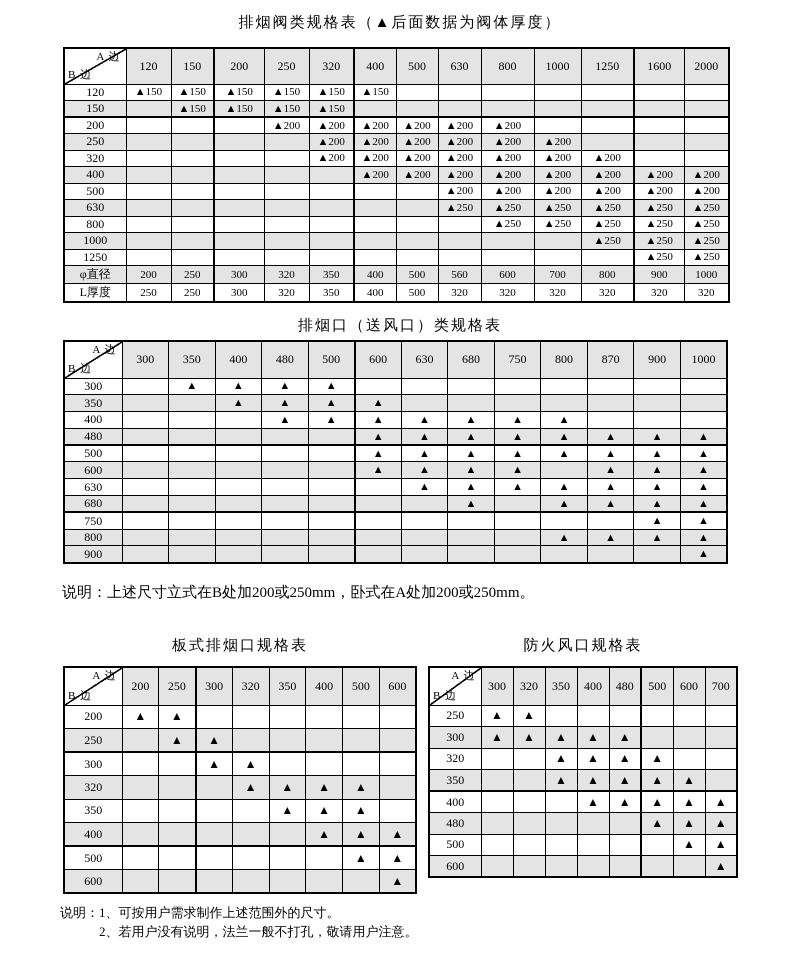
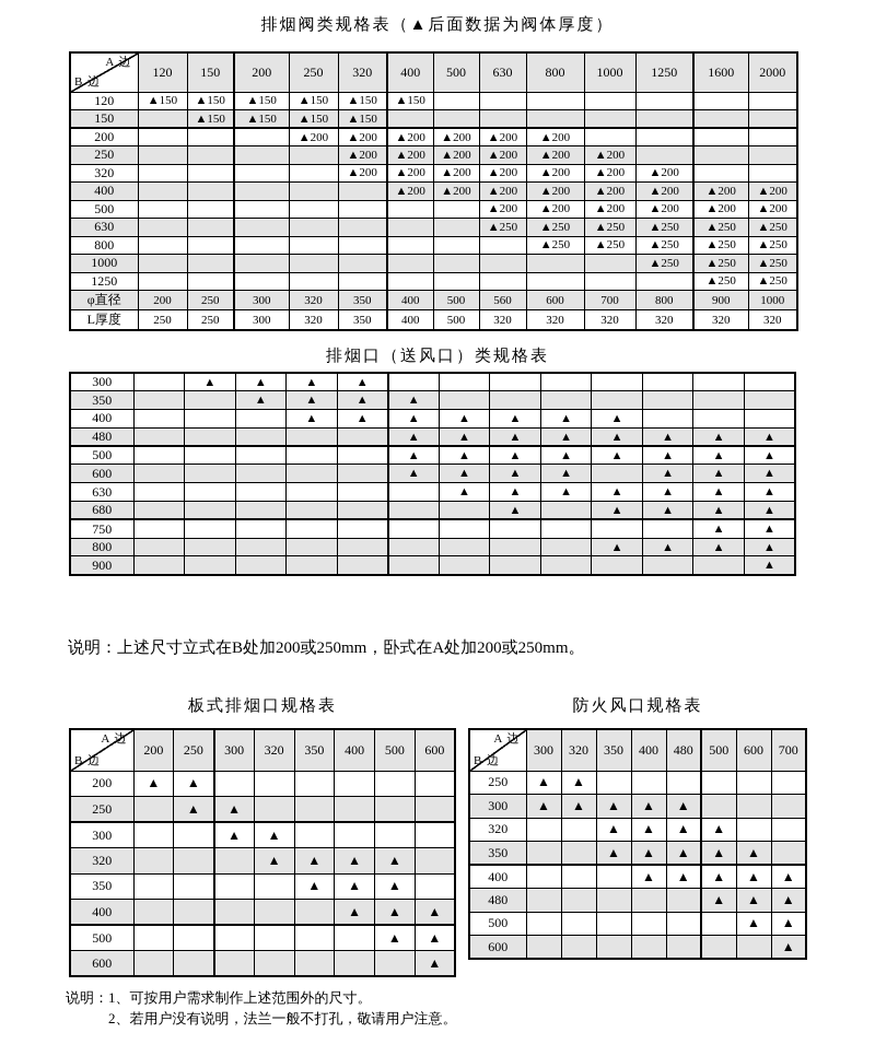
  排烟阀类规格表（▲后面数据为阀体厚度）
  A 边B 边	120	150	200	250	320	400	500	630	800	1000	1250	1600	2000
  120	▲150	▲150	▲150	▲150	▲150	▲150
  150		▲150	▲150	▲150	▲150
  200				▲200	▲200	▲200	▲200	▲200	▲200
  250					▲200	▲200	▲200	▲200	▲200	▲200
  320					▲200	▲200	▲200	▲200	▲200	▲200	▲200
  400						▲200	▲200	▲200	▲200	▲200	▲200	▲200	▲200
  500								▲200	▲200	▲200	▲200	▲200	▲200
  630								▲250	▲250	▲250	▲250	▲250	▲250
  800									▲250	▲250	▲250	▲250	▲250
  1000											▲250	▲250	▲250
  1250												▲250	▲250
  φ直径	200	250	300	320	350	400	500	560	600	700	800	900	1000
  L厚度	250	250	300	320	350	400	500	320	320	320	320	320	320
  排烟口（送风口）类规格表
- A 边B 边	300	350	400	480	500	600	630	680	750	800	870	900	1000
  300		▲	▲	▲	▲
  350			▲	▲	▲	▲
  400				▲	▲	▲	▲	▲	▲	▲
  480						▲	▲	▲	▲	▲	▲	▲	▲
  500						▲	▲	▲	▲	▲	▲	▲	▲
  600						▲	▲	▲	▲		▲	▲	▲
  630							▲	▲	▲	▲	▲	▲	▲
  680								▲		▲	▲	▲	▲
  750												▲	▲
  800										▲	▲	▲	▲
  900													▲
  说明：上述尺寸立式在B处加200或250mm，卧式在A处加200或250mm。
  板式排烟口规格表
  防火风口规格表
  A 边B 边	200	250	300	320	350	400	500	600
  200	▲	▲
  250		▲	▲
  300			▲	▲
  320				▲	▲	▲	▲
  350					▲	▲	▲
  400						▲	▲	▲
  500							▲	▲
  600								▲
  A 边B 边	300	320	350	400	480	500	600	700
  250	▲	▲
  300	▲	▲	▲	▲	▲
  320			▲	▲	▲	▲
  350			▲	▲	▲	▲	▲
  400				▲	▲	▲	▲	▲
  480						▲	▲	▲
  500							▲	▲
  600								▲
  说明：1、可按用户需求制作上述范围外的尺寸。
  2、若用户没有说明，法兰一般不打孔，敬请用户注意。
